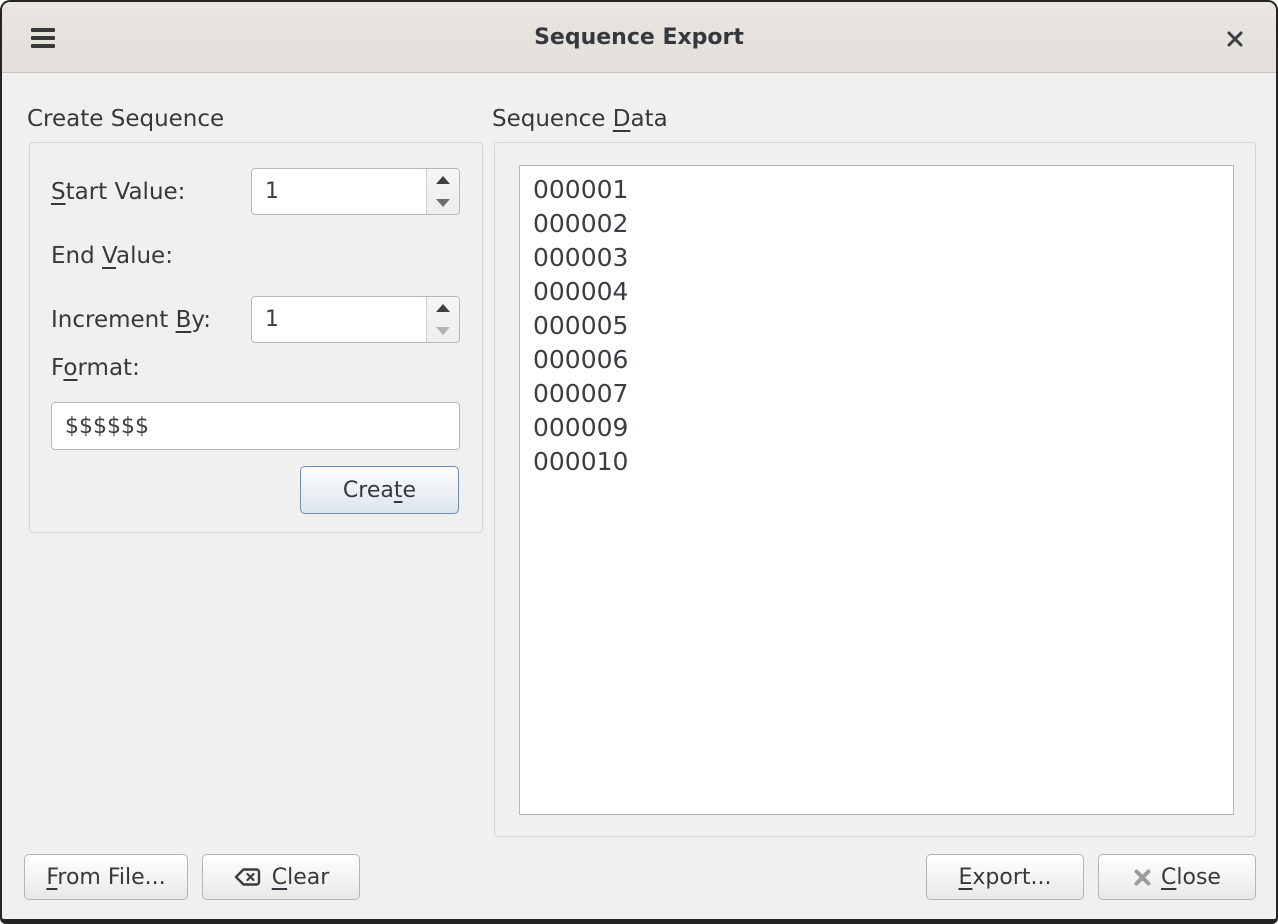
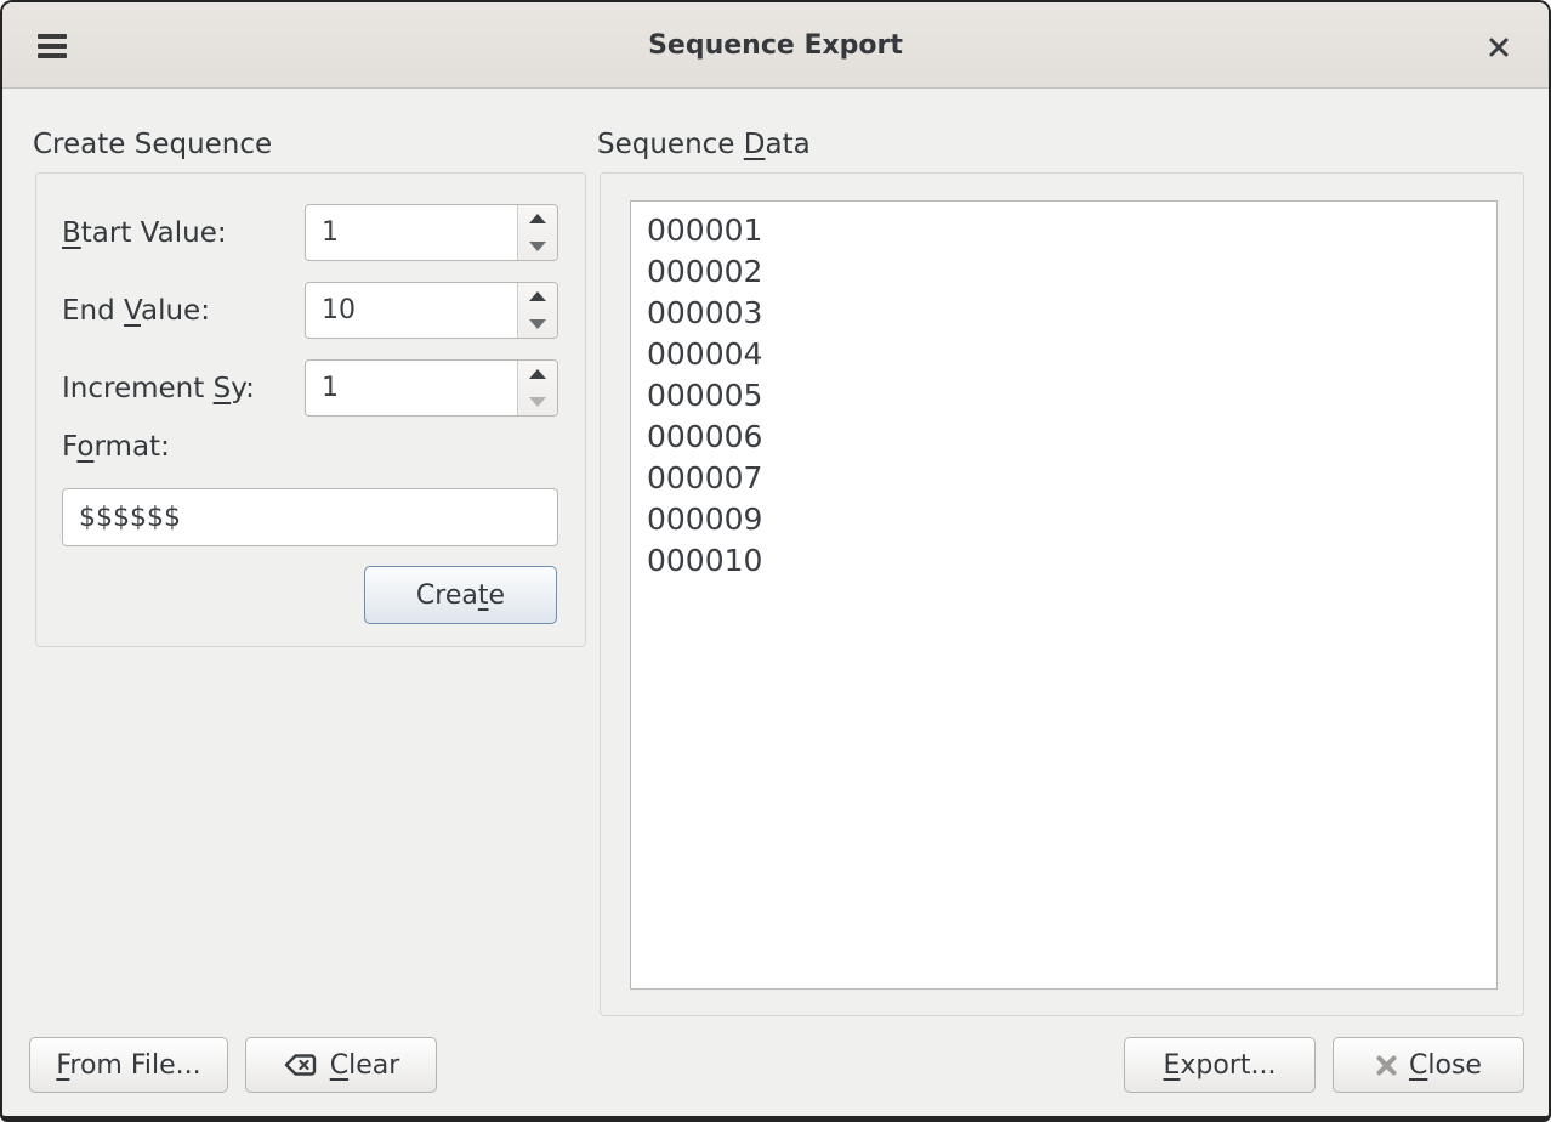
  Sequence Export
  Create Sequence
- Start Value:
+ Btart Value:
  1
  End Value:
+ 10
- Increment By:
+ Increment Sy:
  1
  Format:
  $$$$$$
  Create
  Sequence Data
  000001
  000002
  000003
  000004
  000005
  000006
  000007
  000009
  000010
  From File...
  Clear
  Export...
  Close
